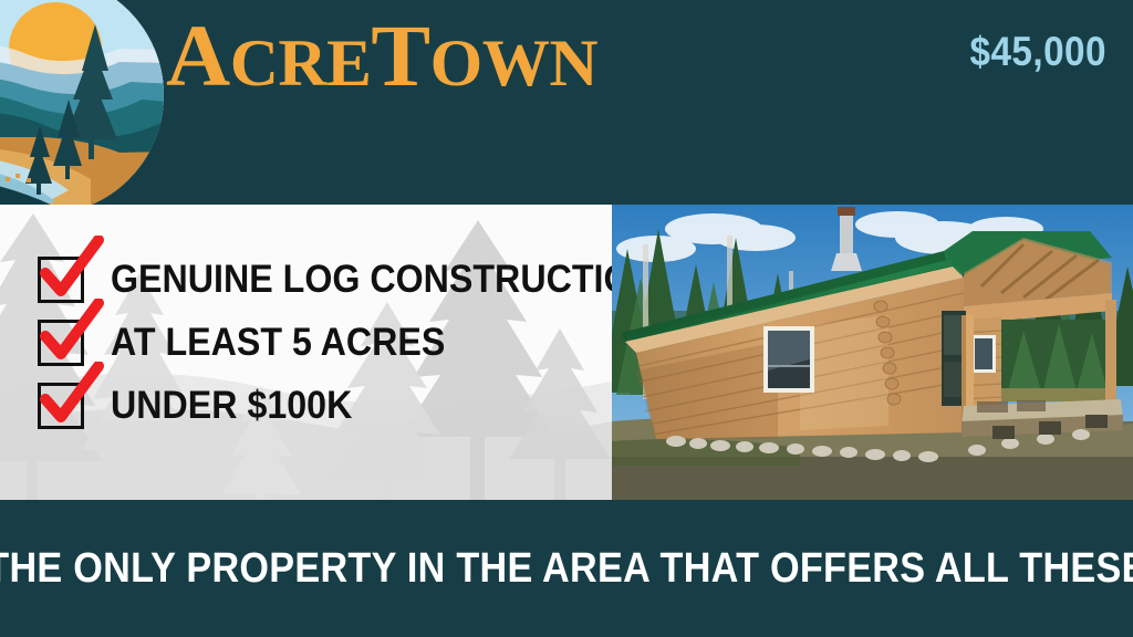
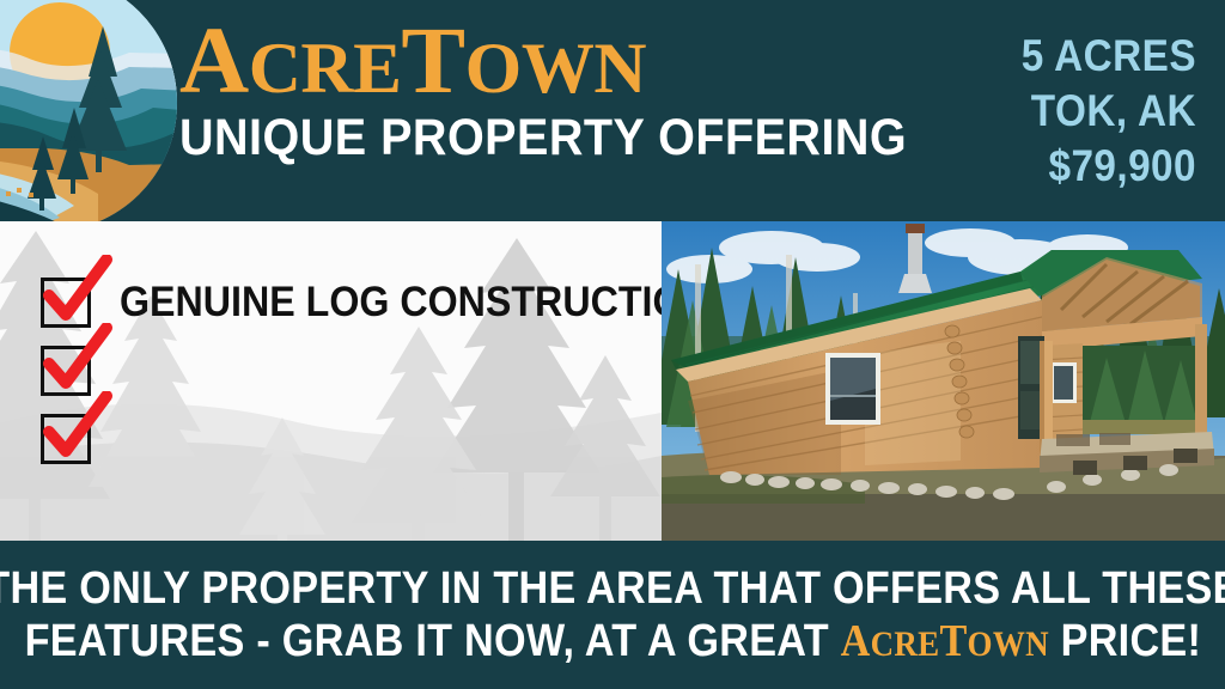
  ACRETOWN
+ UNIQUE PROPERTY OFFERING
+ 5 ACRES
+ TOK, AK
- $45,000
+ $79,900
  GENUINE LOG CONSTRUCTI
- AT LEAST 5 ACRES
- UNDER $100K
  HE ONLY PROPERTY IN THE AREA THAT OFFERS ALL THES
+ FEATURES - GRAB IT NOW, AT A GREAT ACRETOWN PRICE!
